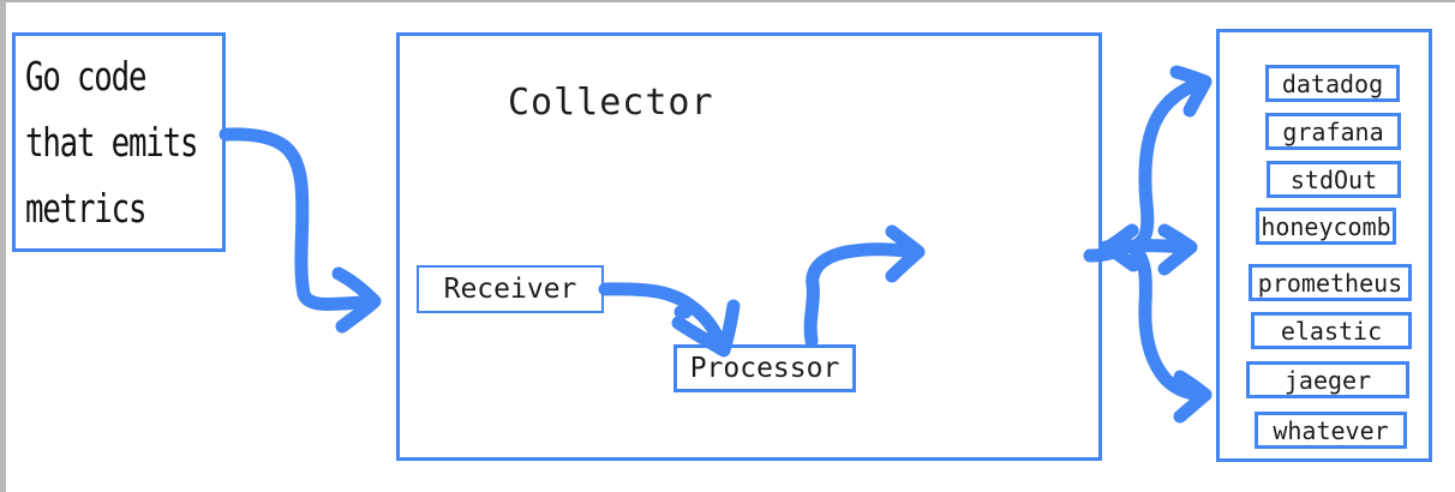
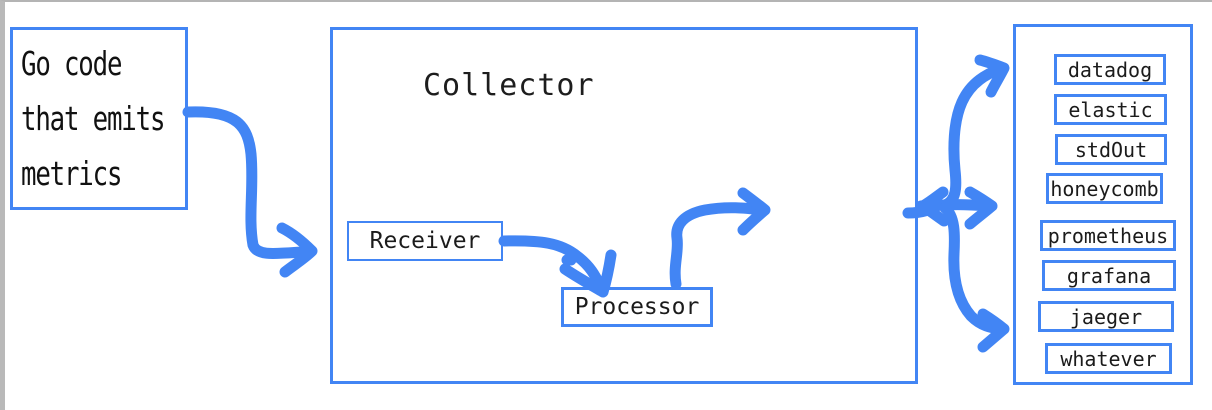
  Go code
  that emi
  metrics
  Collector
  Receiver
  Processor
  datadog
- grafana
+ elastic
  stdOut
  honeycomb
  prometheus
- elastic
+ grafana
  jaeger
  whatever
